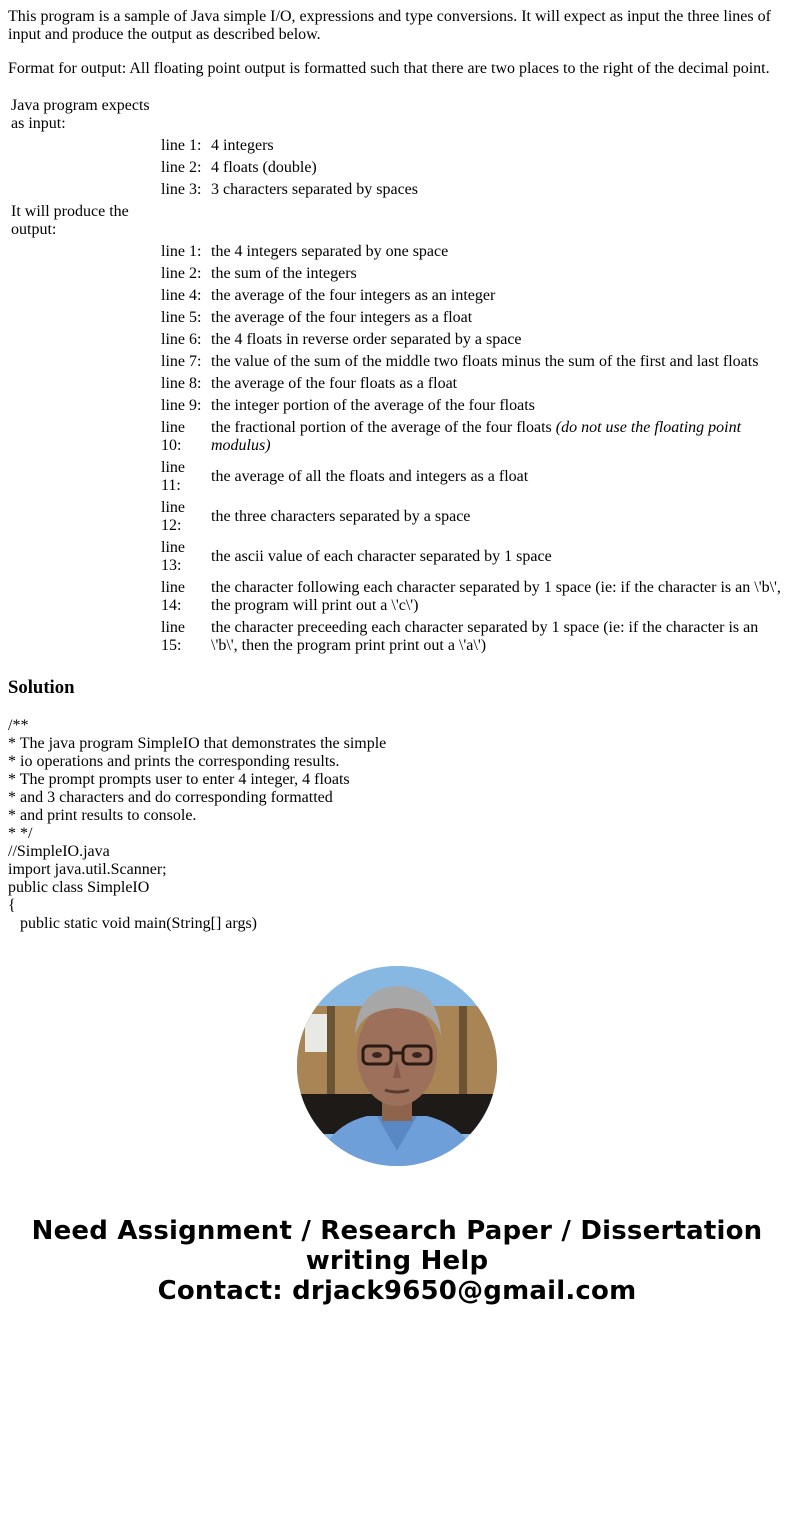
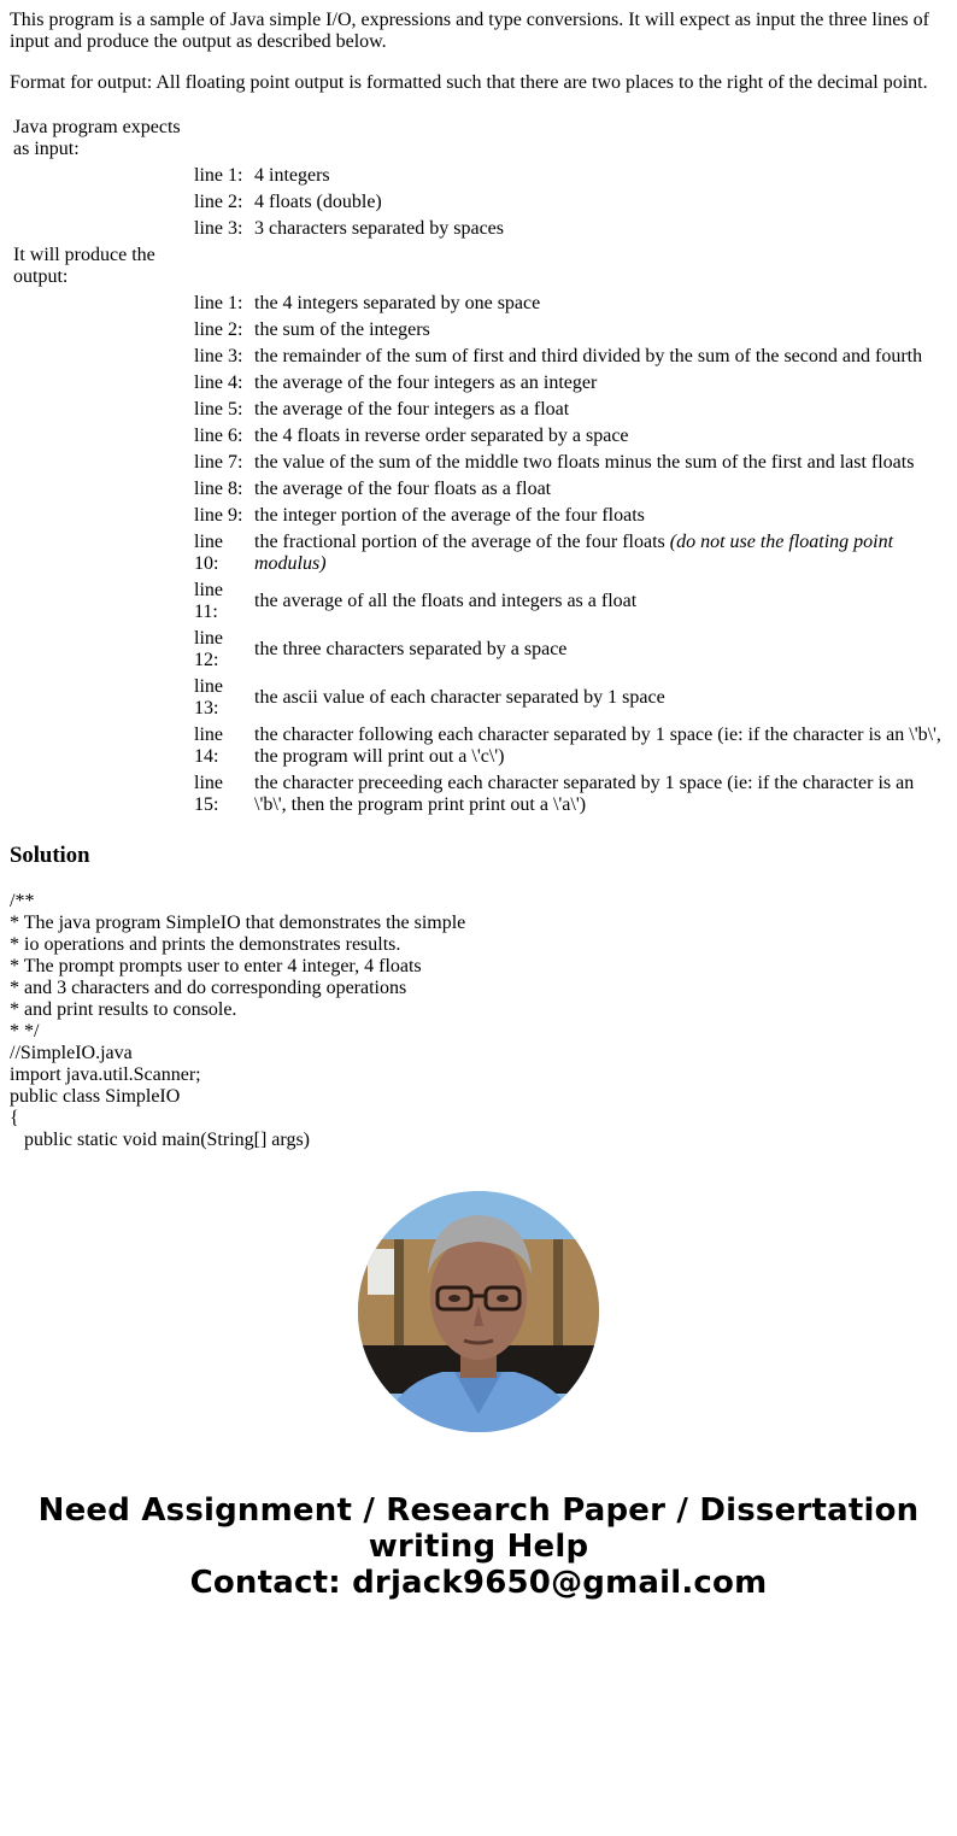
  This program is a sample of Java simple I/O, expressions and type conversions. It will expect as input the three lines of input and produce the output as described below.
  Format for output: All floating point output is formatted such that there are two places to the right of the decimal point.
  Java program expects as input:
  	line 1:	4 integers
  	line 2:	4 floats (double)
  	line 3:	3 characters separated by spaces
  It will produce the output:
  	line 1:	the 4 integers separated by one space
  	line 2:	the sum of the integers
+ 	line 3:	the remainder of the sum of first and third divided by the sum of the second and fourth
  	line 4:	the average of the four integers as an integer
  	line 5:	the average of the four integers as a float
  	line 6:	the 4 floats in reverse order separated by a space
  	line 7:	the value of the sum of the middle two floats minus the sum of the first and last floats
  	line 8:	the average of the four floats as a float
  	line 9:	the integer portion of the average of the four floats
  	line 10:	the fractional portion of the average of the four floats (do not use the floating point modulus)
  	line 11:	the average of all the floats and integers as a float
  	line 12:	the three characters separated by a space
  	line 13:	the ascii value of each character separated by 1 space
  	line 14:	the character following each character separated by 1 space (ie: if the character is an \'b\', the program will print out a \'c\')
  	line 15:	the character preceeding each character separated by 1 space (ie: if the character is an \'b\', then the program print print out a \'a\')
  Solution
  /**
  * The java program SimpleIO that demonstrates the simple
- * io operations and prints the corresponding results.
+ * io operations and prints the demonstrates results.
  * The prompt prompts user to enter 4 integer, 4 floats
- * and 3 characters and do corresponding formatted
+ * and 3 characters and do corresponding operations
  * and print results to console.
  * */
  //SimpleIO.java
  import java.util.Scanner;
  public class SimpleIO
  {
  public static void main(String[] args)
  Need Assignment / Research Paper / Dissertation
  writing Help
  Contact: drjack9650@gmail.com
